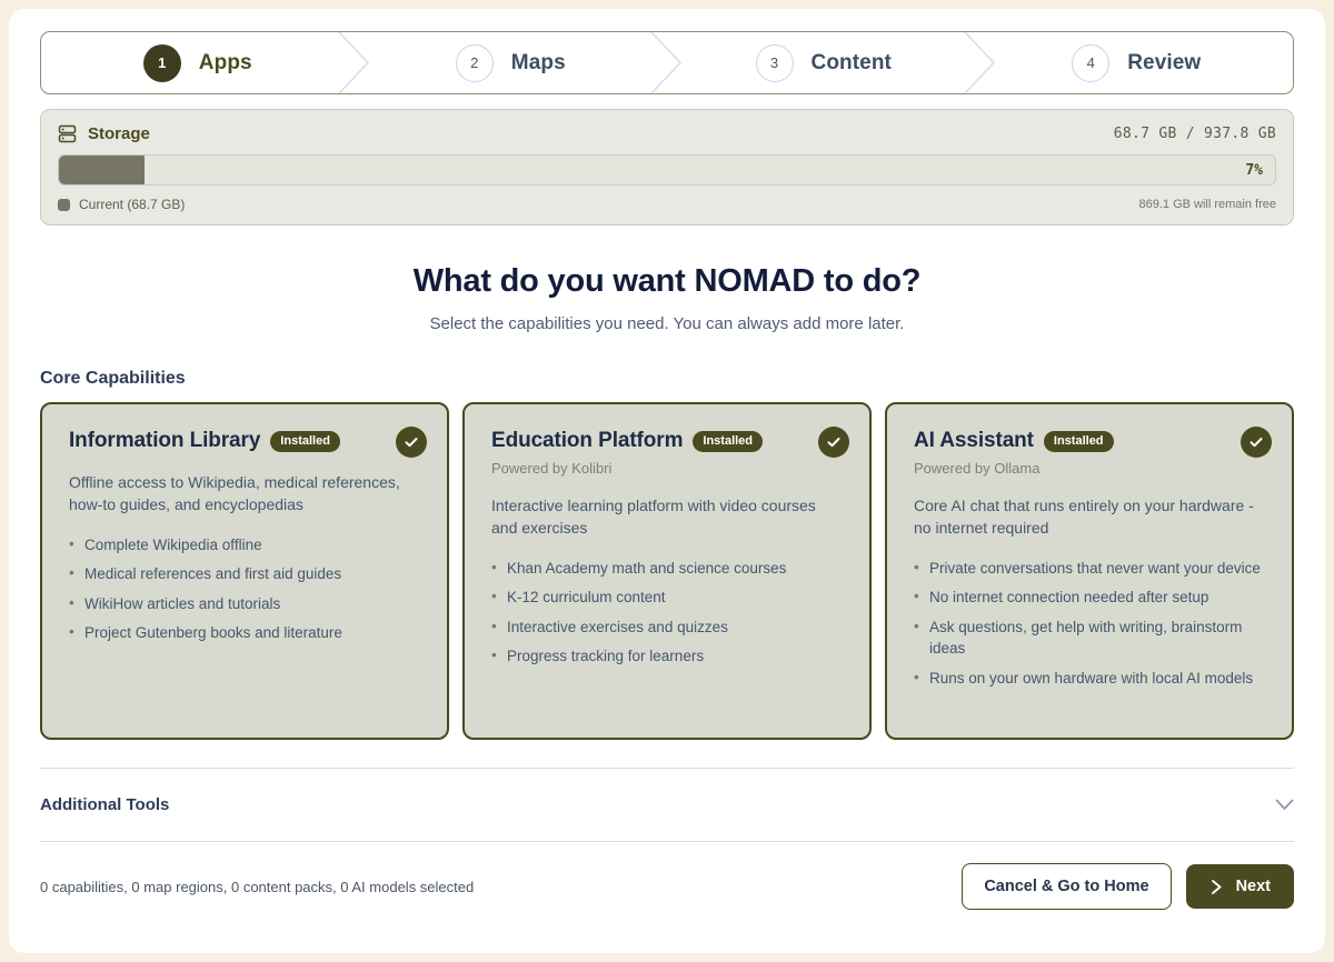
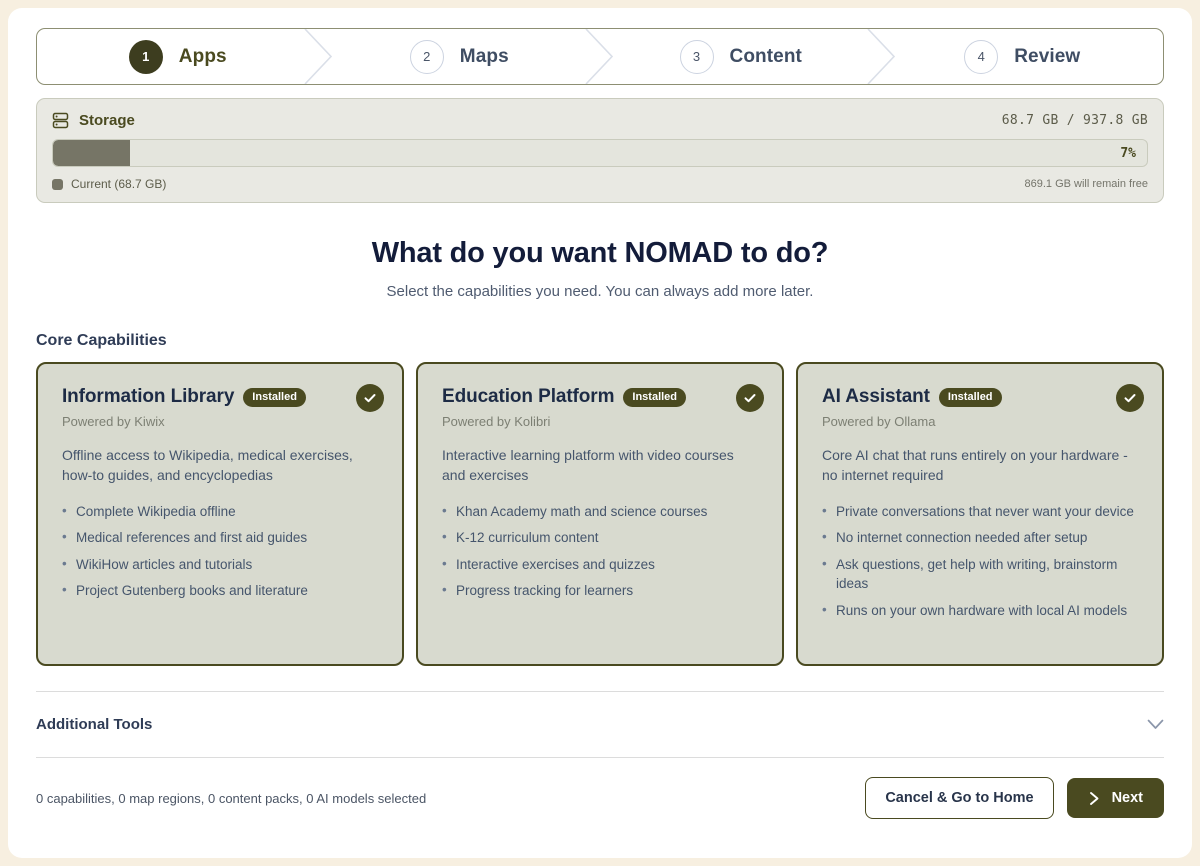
  1
  Apps
  2
  Maps
  3
  Content
  4
  Review
  Storage
  68.7 GB / 937.8 GB
  7%
  Current (68.7 GB)
  869.1 GB will remain free
  What do you want NOMAD to do?
  Select the capabilities you need. You can always add more later.
  Core Capabilities
  Information Library
  Installed
+ Powered by Kiwix
- Offline access to Wikipedia, medical references, how-to guides, and encyclopedias
+ Offline access to Wikipedia, medical exercises, how-to guides, and encyclopedias
  Complete Wikipedia offline
  Medical references and first aid guides
  WikiHow articles and tutorials
  Project Gutenberg books and literature
  Education Platform
  Installed
  Powered by Kolibri
  Interactive learning platform with video courses and exercises
  Khan Academy math and science courses
  K-12 curriculum content
  Interactive exercises and quizzes
  Progress tracking for learners
  AI Assistant
  Installed
  Powered by Ollama
  Core AI chat that runs entirely on your hardware - no internet required
  Private conversations that never want your device
  No internet connection needed after setup
  Ask questions, get help with writing, brainstorm ideas
  Runs on your own hardware with local AI models
  Additional Tools
  0 capabilities, 0 map regions, 0 content packs, 0 AI models selected
  Cancel & Go to Home
  Next
